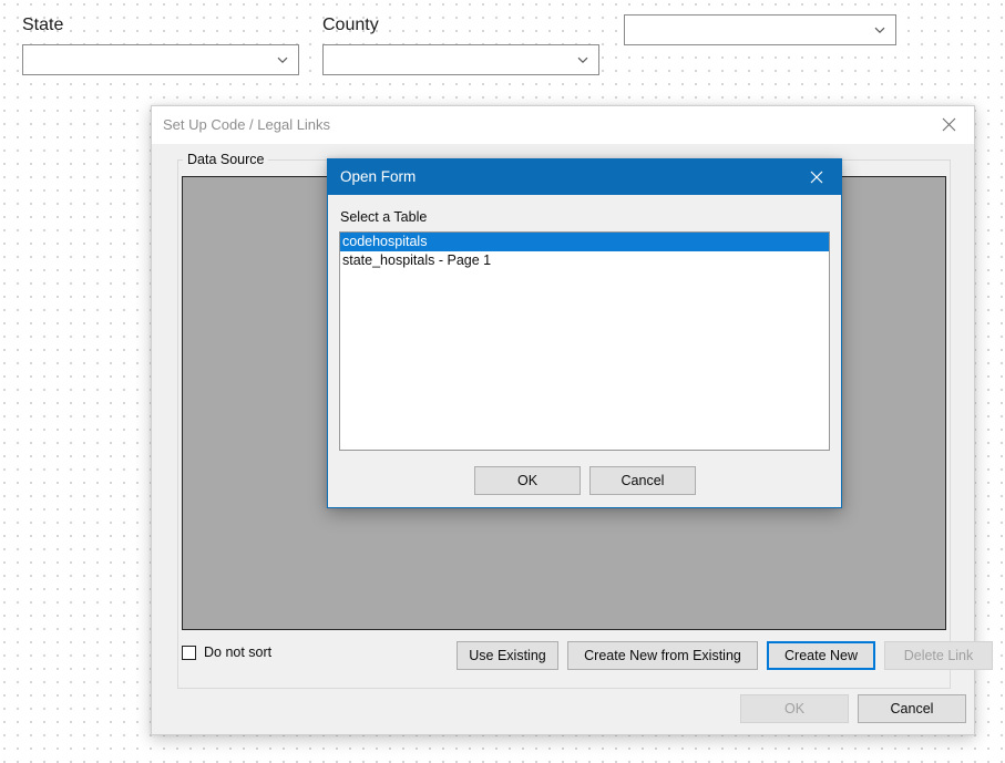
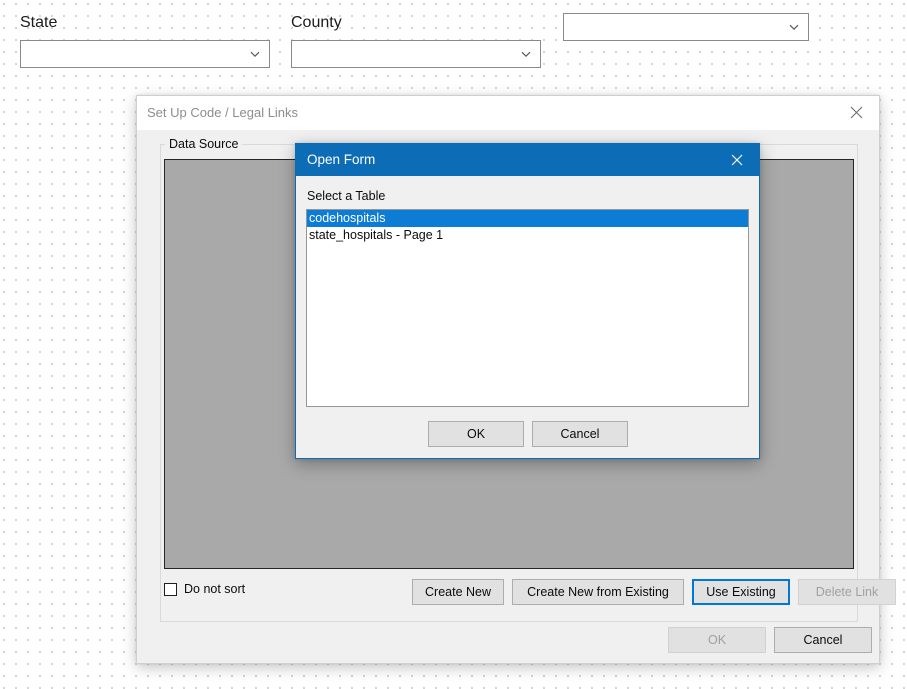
  State
  County
  Set Up Code / Legal Links
  Data Source
  Do not sort
- Use Existing
+ Create New
  Create New from Existing
- Create New
+ Use Existing
  Delete Link
  OK
  Cancel
  Open Form
  Select a Table
  codehospitals
  state_hospitals - Page 1
  OK
  Cancel
